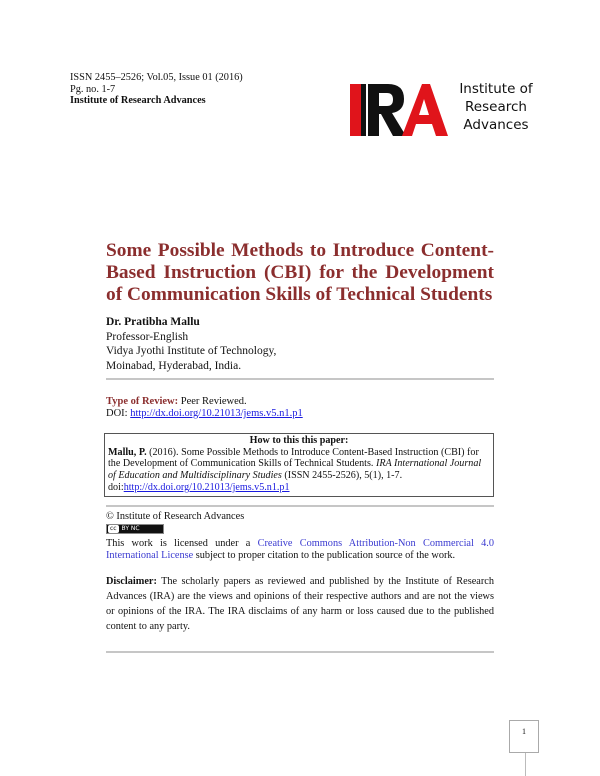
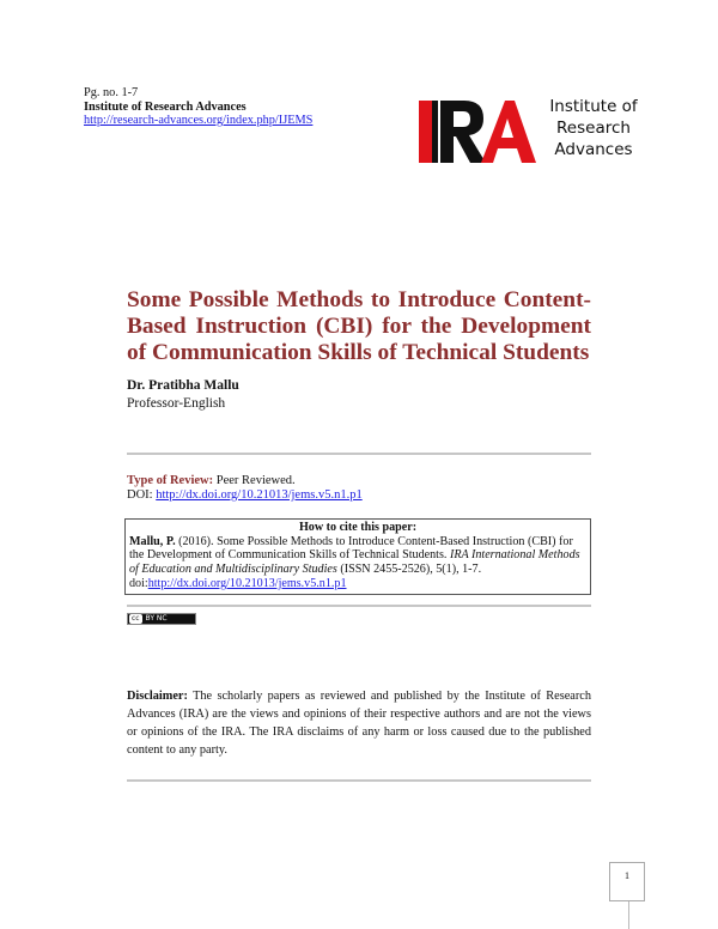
- ISSN 2455–2526; Vol.05, Issue 01 (2016)
  Pg. no. 1-7
  Institute of Research Advances
+ http://research-advances.org/index.php/IJEMS
  Institute of
  Research
  Advances
  Some Possible Methods to Introduce Content-Based Instruction (CBI) for the Development of Communication Skills of Technical Students
  Dr. Pratibha Mallu
  Professor-English
- Vidya Jyothi Institute of Technology,
- Moinabad, Hyderabad, India.
  Type of Review: Peer Reviewed.
  DOI: http://dx.doi.org/10.21013/jems.v5.n1.p1
- How to this this paper:
+ How to cite this paper:
- Mallu, P. (2016). Some Possible Methods to Introduce Content-Based Instruction (CBI) for the Development of Communication Skills of Technical Students. IRA International Journal of Education and Multidisciplinary Studies (ISSN 2455-2526), 5(1), 1-7. doi:http://dx.doi.org/10.21013/jems.v5.n1.p1
+ Mallu, P. (2016). Some Possible Methods to Introduce Content-Based Instruction (CBI) for the Development of Communication Skills of Technical Students. IRA International Methods of Education and Multidisciplinary Studies (ISSN 2455-2526), 5(1), 1-7. doi:http://dx.doi.org/10.21013/jems.v5.n1.p1
- © Institute of Research Advances
- This work is licensed under a Creative Commons Attribution-Non Commercial 4.0 International License subject to proper citation to the publication source of the work.
  Disclaimer: The scholarly papers as reviewed and published by the Institute of Research Advances (IRA) are the views and opinions of their respective authors and are not the views or opinions of the IRA. The IRA disclaims of any harm or loss caused due to the published content to any party.
  1
